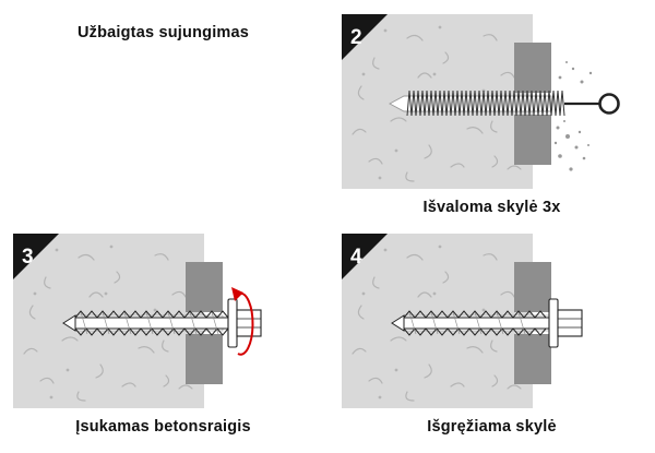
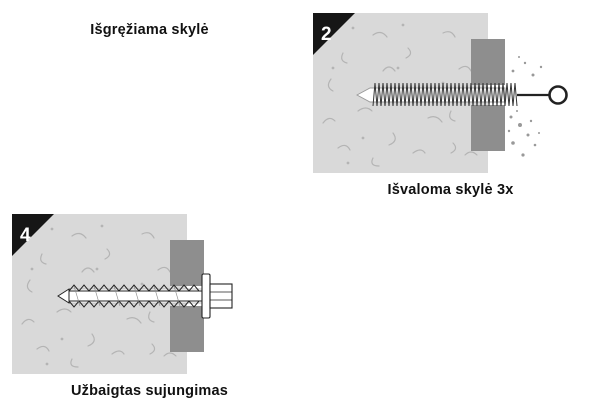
- Užbaigtas sujungimas
+ Išgręžiama skylė
  2
  Išvaloma skylė 3x
- 3
- Įsukamas betonsraigis
  4
- Išgręžiama skylė
+ Užbaigtas sujungimas
